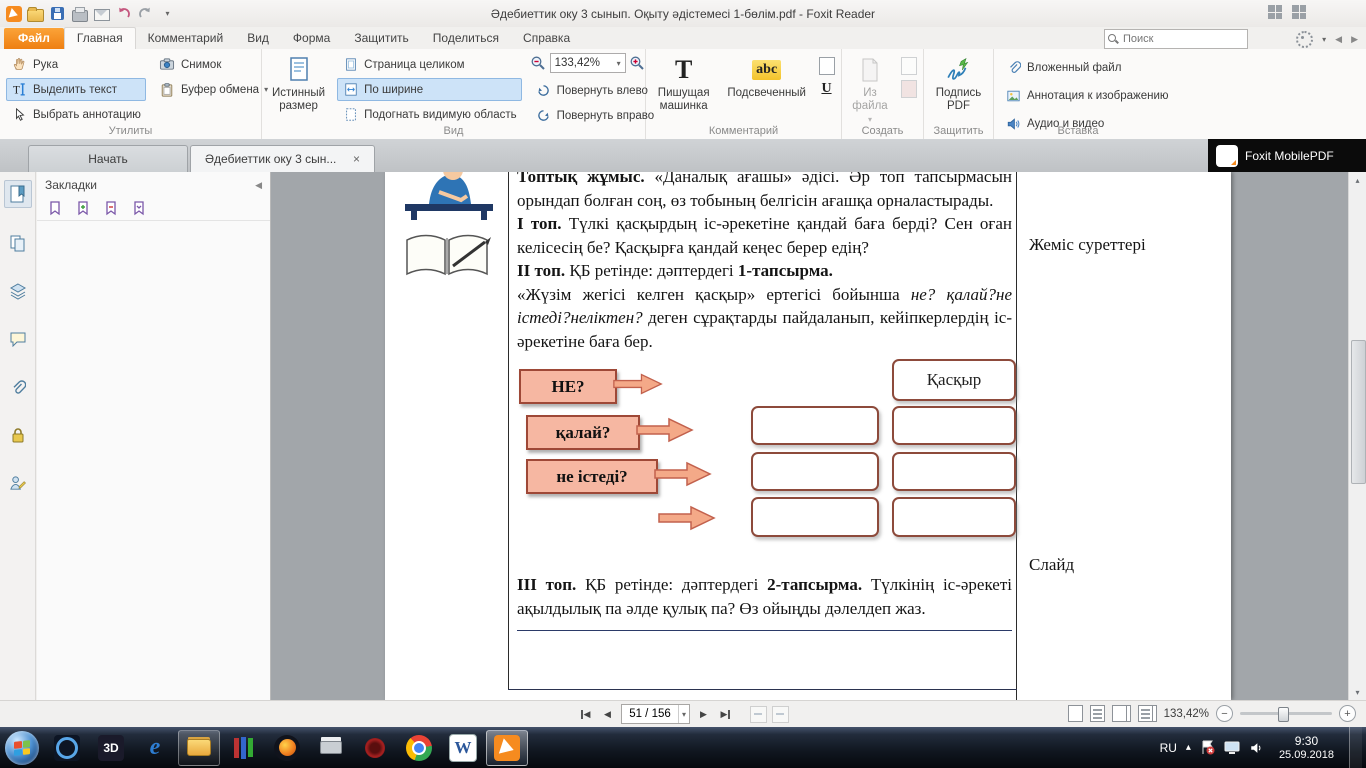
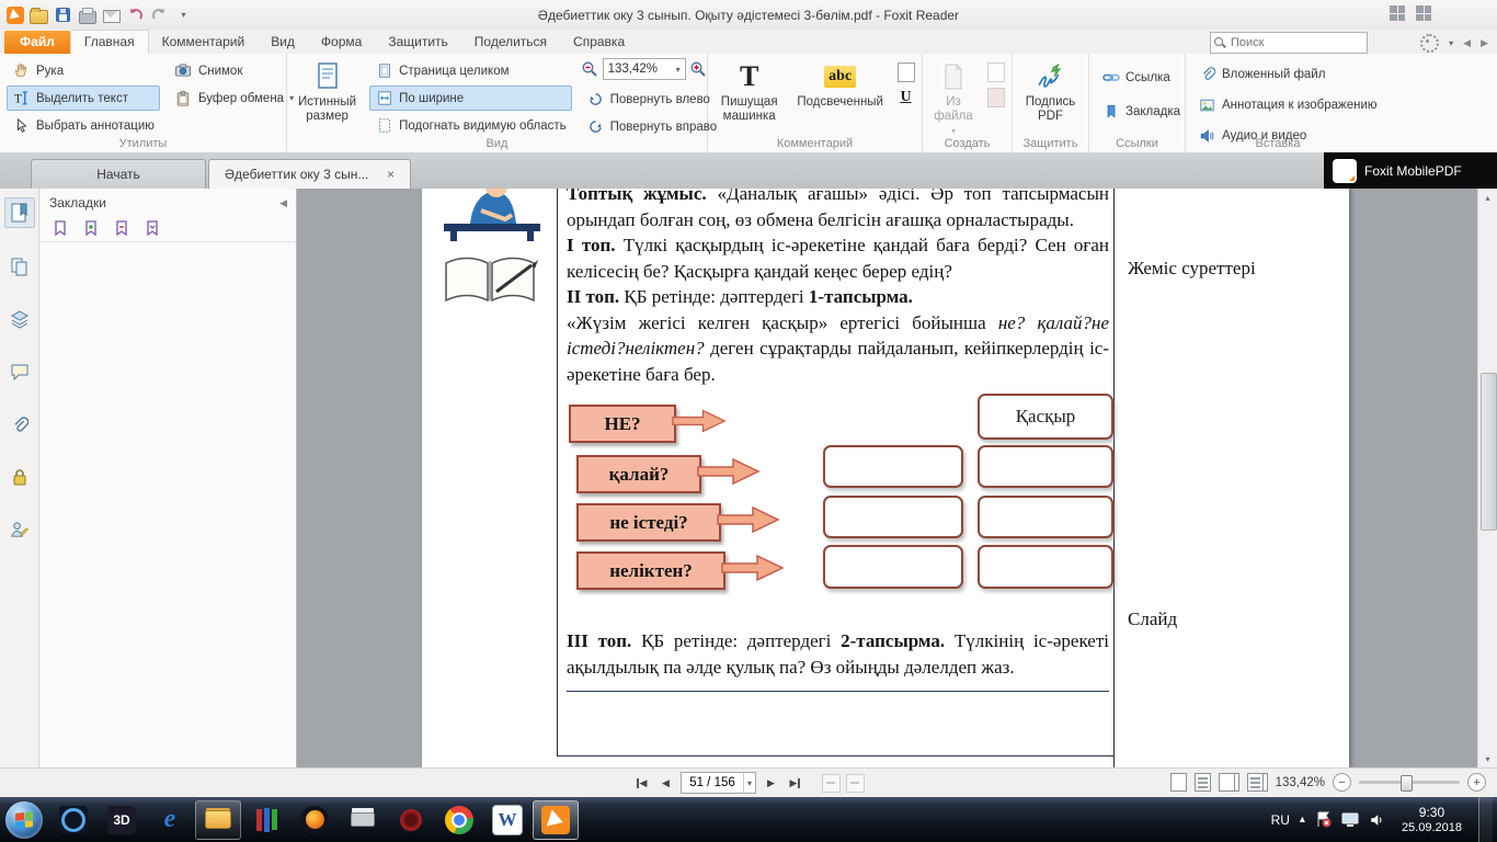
  ▾
- Әдебиеттик оку 3 сынып. Оқыту әдістемесі 1-бөлім.pdf - Foxit Reader
+ Әдебиеттик оку 3 сынып. Оқыту әдістемесі 3-бөлім.pdf - Foxit Reader
  Файл
  Главная
  Комментарий
  Вид
  Форма
  Защитить
  Поделиться
  Справка
  Поиск
  ▾
  ◀
  ▶
  Рука
  T
  Выделить текст
  Выбрать аннотацию
  Снимок
  Буфер обмена
  ▾
  Утилиты
  Истинный размер
  Страница целиком
  По ширине
  Подогнать видимую область
  133,42%
  ▾
  Повернуть влево
  Повернуть вправо
  Вид
  T
  Пишущая машинка
  abc
  Подсвеченный
  U
  Комментарий
  Из
  файла ▾
  Создать
  Подпись
  PDF
  Защитить
+ Ссылка
+ Закладка
+ Ссылки
  Вложенный файл
  Аннотация к изображению
  Аудио и видео
  Вставка
  Начать
  Әдебиеттик оку 3 сын...
  ×
  Foxit MobilePDF
  Закладки
  ◀
  Жеміс суреттері
  Слайд
- Топтық жұмыс. «Даналық ағашы» әдісі. Әр топ тапсырмасын орындап болған соң, өз тобының белгісін ағашқа орналастырады.
+ Топтық жұмыс. «Даналық ағашы» әдісі. Әр топ тапсырмасын орындап болған соң, өз обмена белгісін ағашқа орналастырады.
  І топ. Түлкі қасқырдың іс-әрекетіне қандай баға берді? Сен оған келісесің бе? Қасқырға қандай кеңес берер едің?
  ІІ топ. ҚБ ретінде: дәптердегі 1-тапсырма.
  «Жүзім жегісі келген қасқыр» ертегісі бойынша не? қалай?не істеді?неліктен? деген сұрақтарды пайдаланып, кейіпкерлердің іс-әрекетіне баға бер.
  НЕ?
  қалай?
  не істеді?
+ неліктен?
  Қасқыр
  ІІІ топ. ҚБ ретінде: дәптердегі 2-тапсырма. Түлкінің іс-әрекеті ақылдылық па әлде қулық па? Өз ойыңды дәлелдеп жаз.
  ▴
  ▾
  ◀
  ◀
  51 / 156
  ▾
  ▶
  ▶
  133,42%
  −
  +
  3D
  e
  W
  RU
  ▴
  9:30
  25.09.2018
